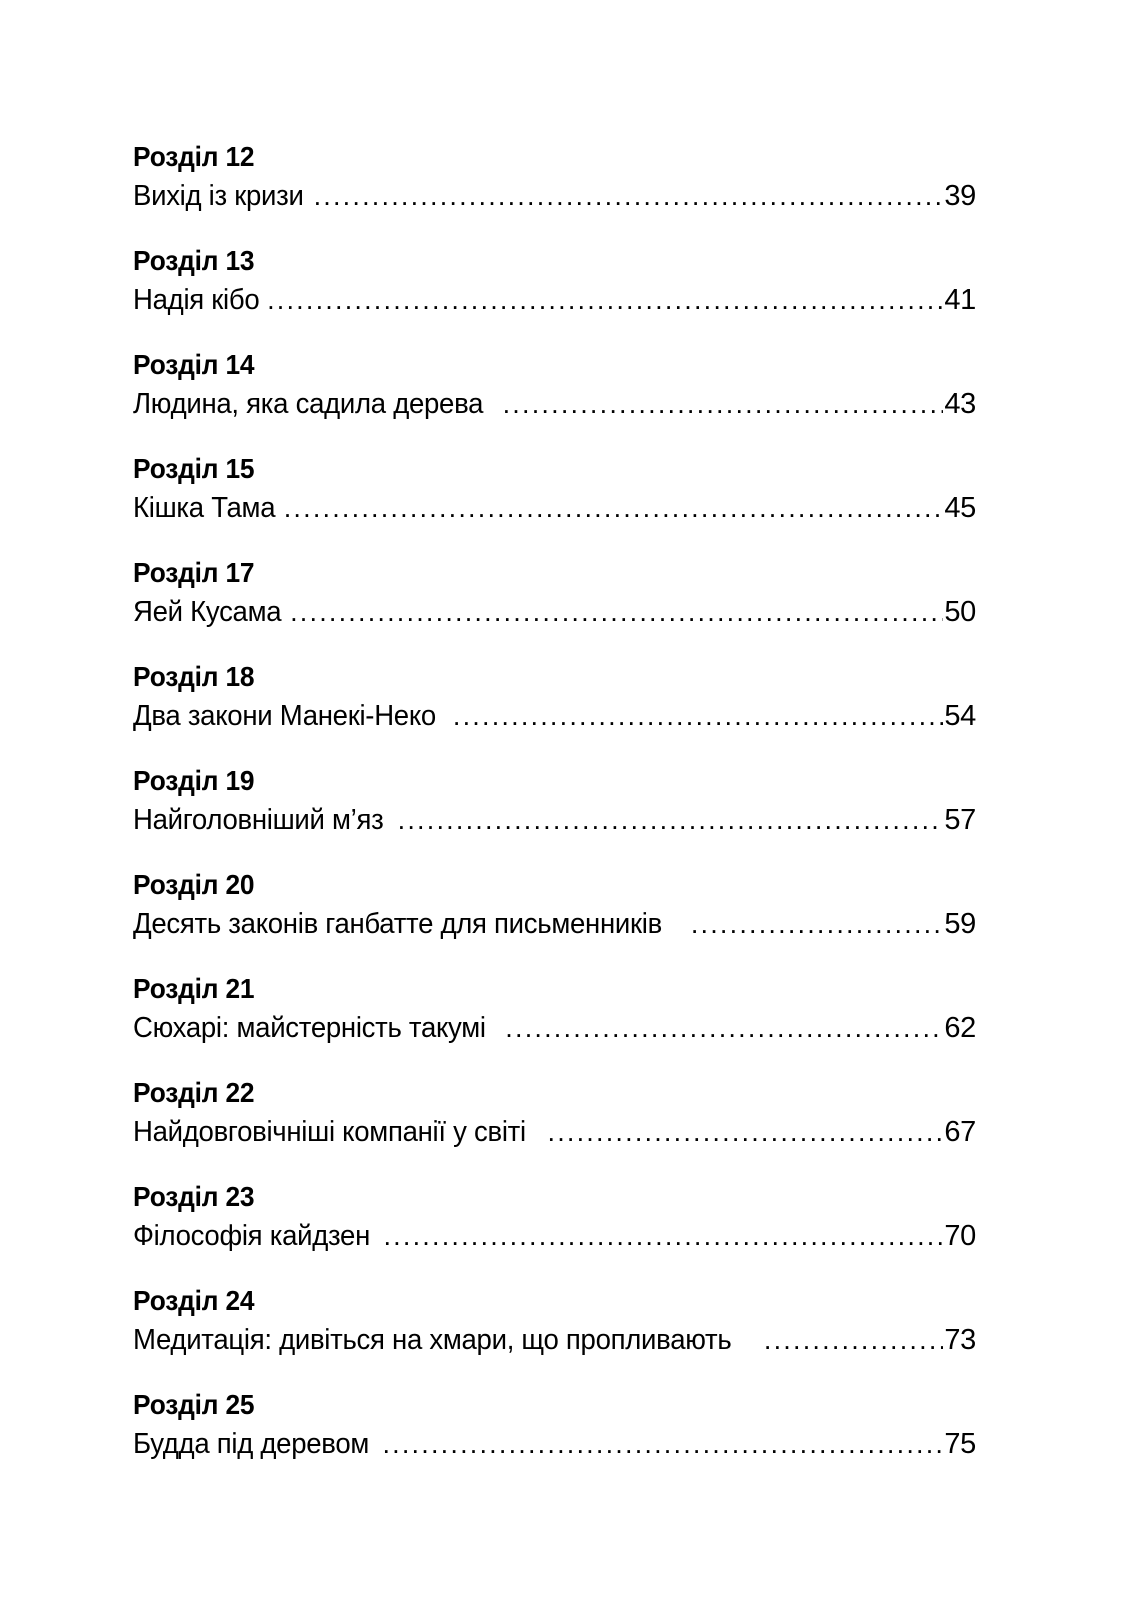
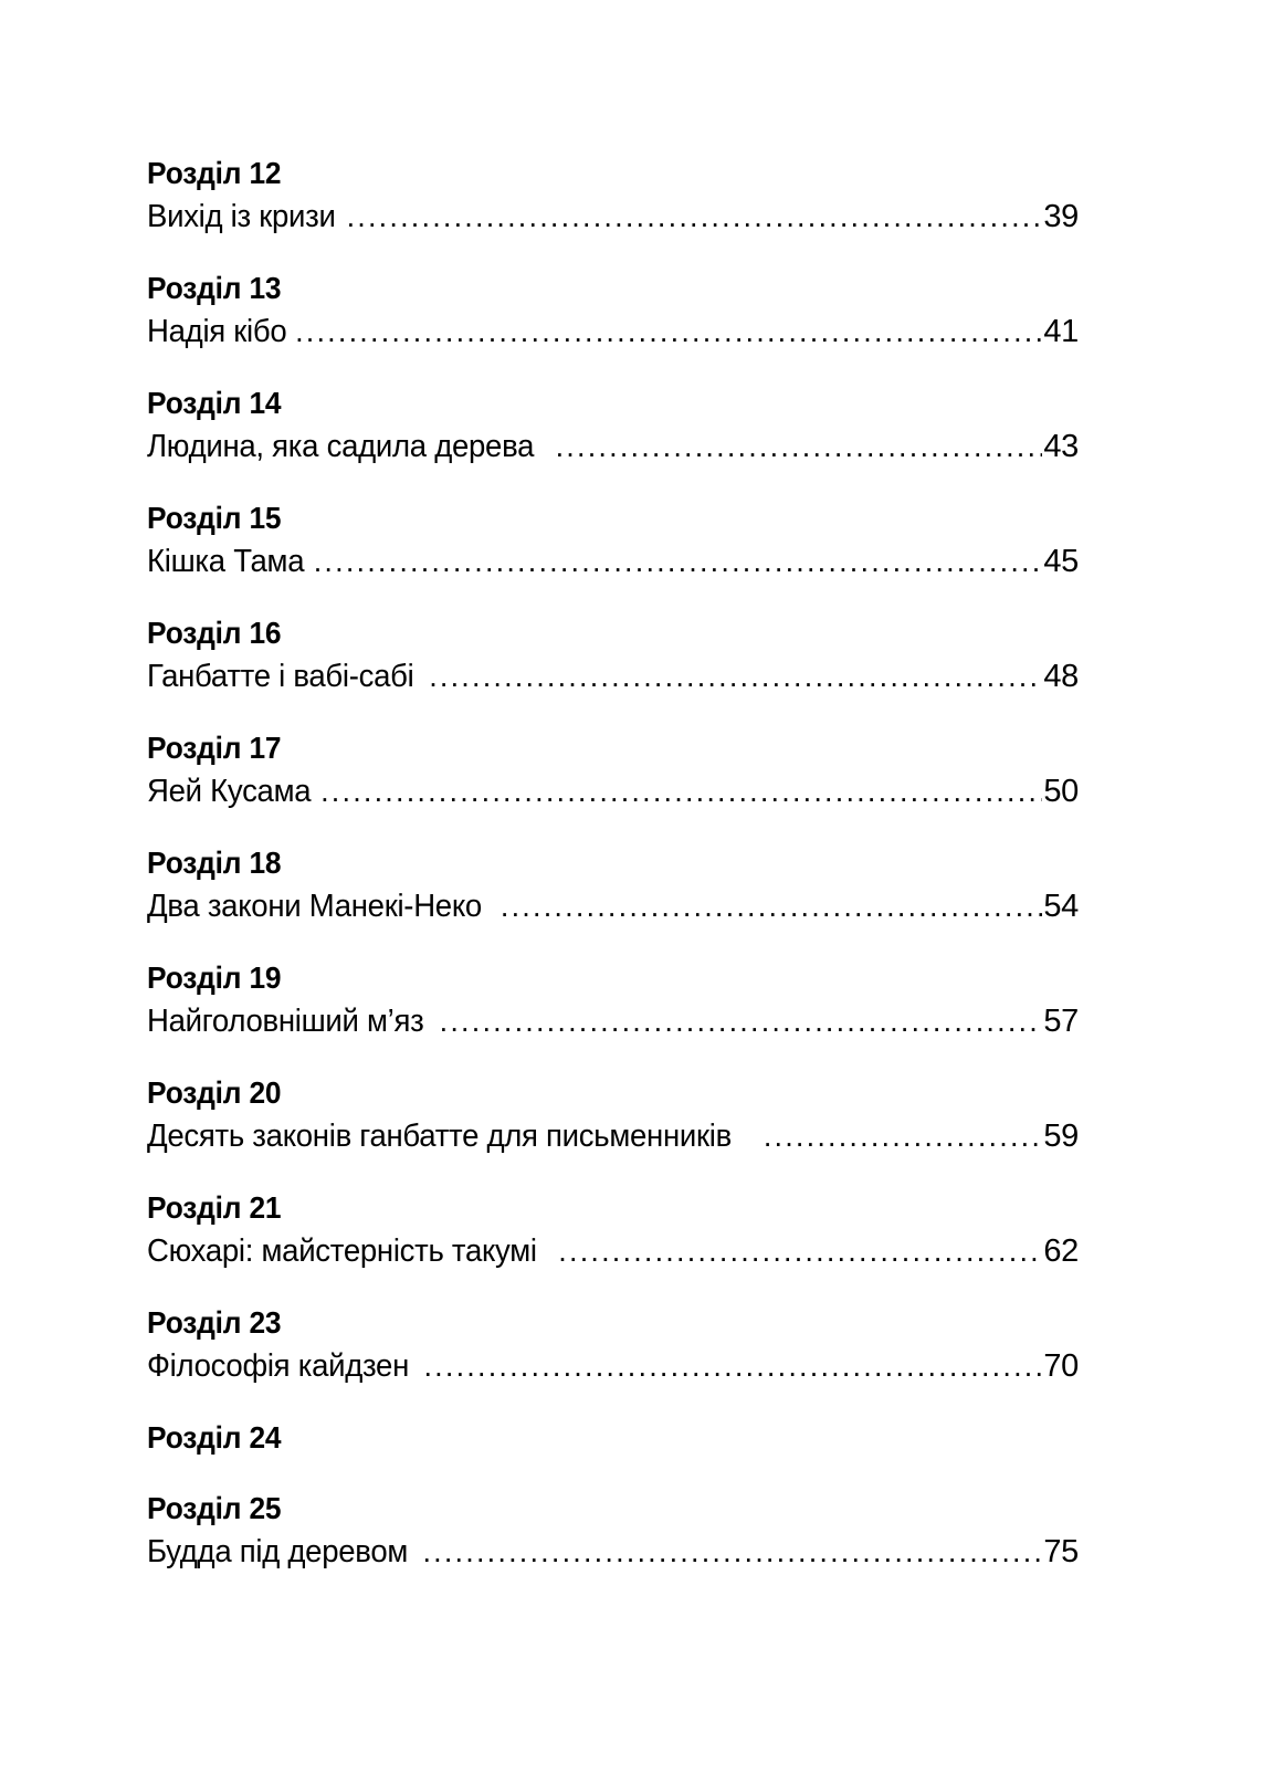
  Розділ 12
  Вихід із кризи
  39
  Розділ 13
  Надія кібо
  41
  Розділ 14
  Людина, яка садила дерева
  43
  Розділ 15
  Кішка Тама
  45
+ Розділ 16
+ Ганбатте і вабі-сабі
+ 48
  Розділ 17
  Яей Кусама
  50
  Розділ 18
  Два закони Манекі-Неко
  54
  Розділ 19
  Найголовніший м’яз
  57
  Розділ 20
  Десять законів ганбатте для письменників
  59
  Розділ 21
  Сюхарі: майстерність такумі
  62
- Розділ 22
- Найдовговічніші компанії у світі
- 67
  Розділ 23
  Філософія кайдзен
  70
  Розділ 24
- Медитація: дивіться на хмари, що пропливають
- 73
  Розділ 25
  Будда під деревом
  75
